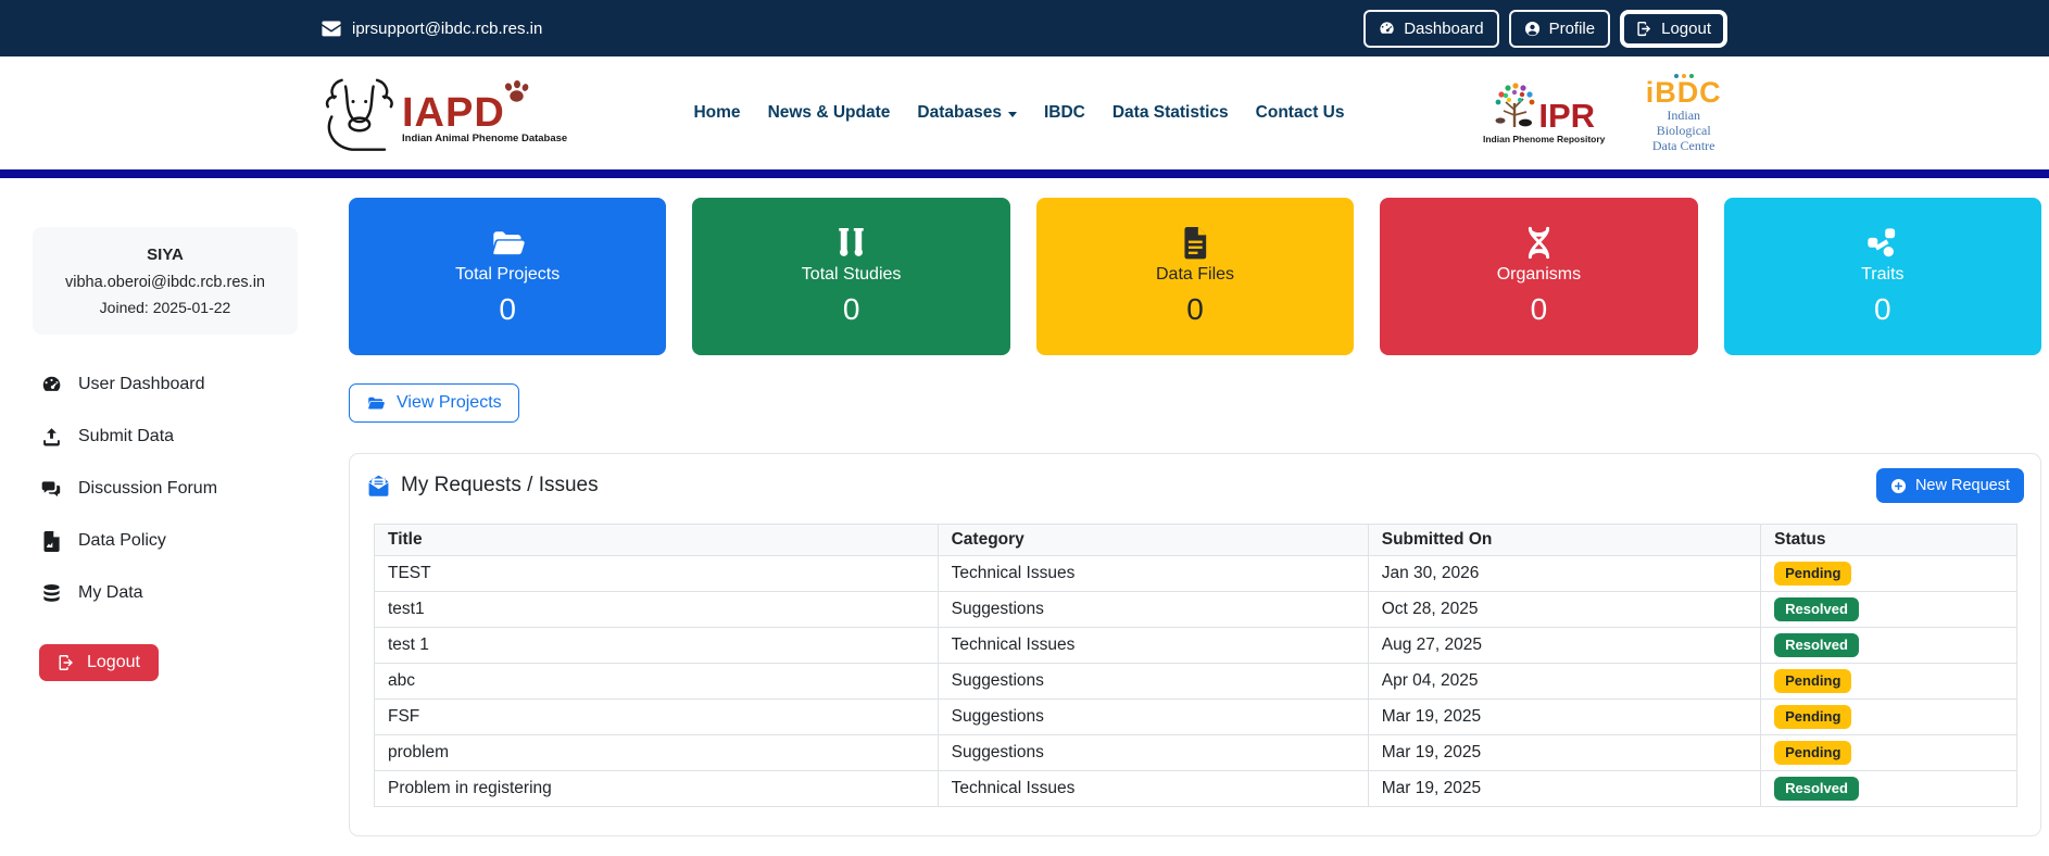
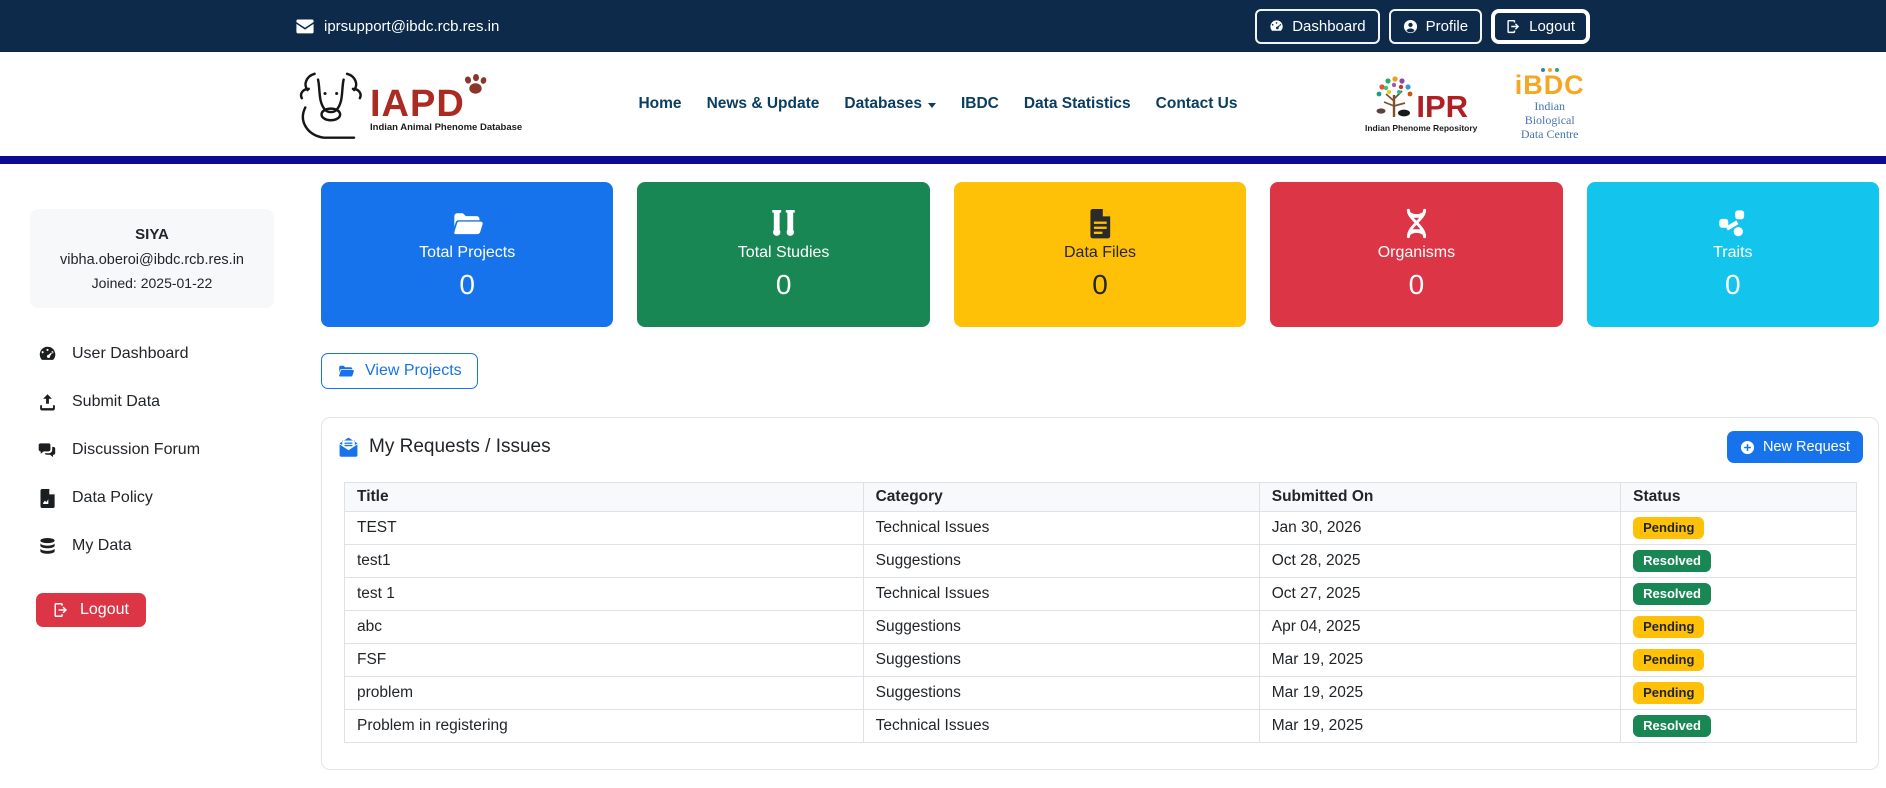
  iprsupport@ibdc.rcb.res.in
  Dashboard
  Profile
  Logout
  IAPD
  Indian Animal Phenome Database
  Home
  News & Update
  Databases
  IBDC
  Data Statistics
  Contact Us
  IPR
  Indian Phenome Repository
  iBDC
  Indian Biological
  Data Centre
  SIYA
  vibha.oberoi@ibdc.rcb.res.in
  Joined: 2025-01-22
  User Dashboard
  Submit Data
  Discussion Forum
  Data Policy
  My Data
  Logout
  Total Projects
  0
  Total Studies
  0
  Data Files
  0
  Organisms
  0
  Traits
  0
  View Projects
  My Requests / Issues
  New Request
  Title	Category	Submitted On	Status
  TEST	Technical Issues	Jan 30, 2026	Pending
  test1	Suggestions	Oct 28, 2025	Resolved
- test 1	Technical Issues	Aug 27, 2025	Resolved
+ test 1	Technical Issues	Oct 27, 2025	Resolved
  abc	Suggestions	Apr 04, 2025	Pending
  FSF	Suggestions	Mar 19, 2025	Pending
  problem	Suggestions	Mar 19, 2025	Pending
  Problem in registering	Technical Issues	Mar 19, 2025	Resolved
